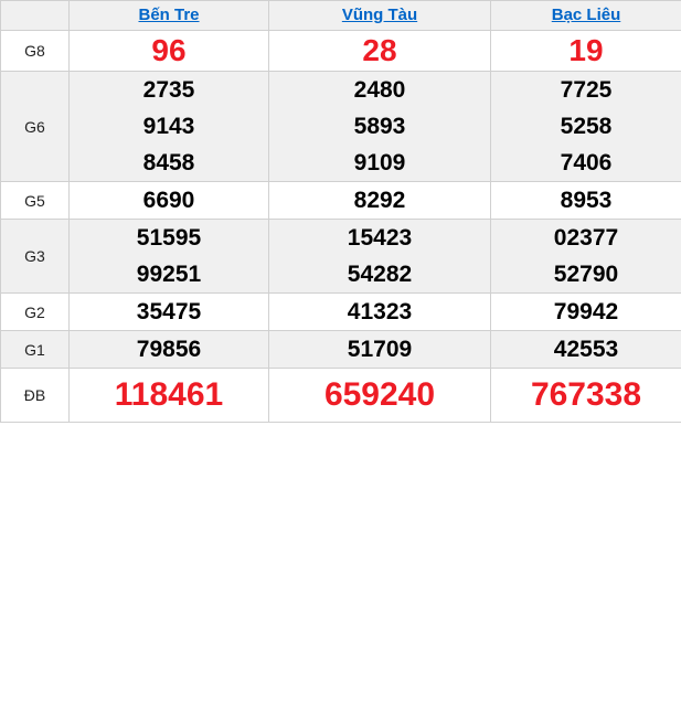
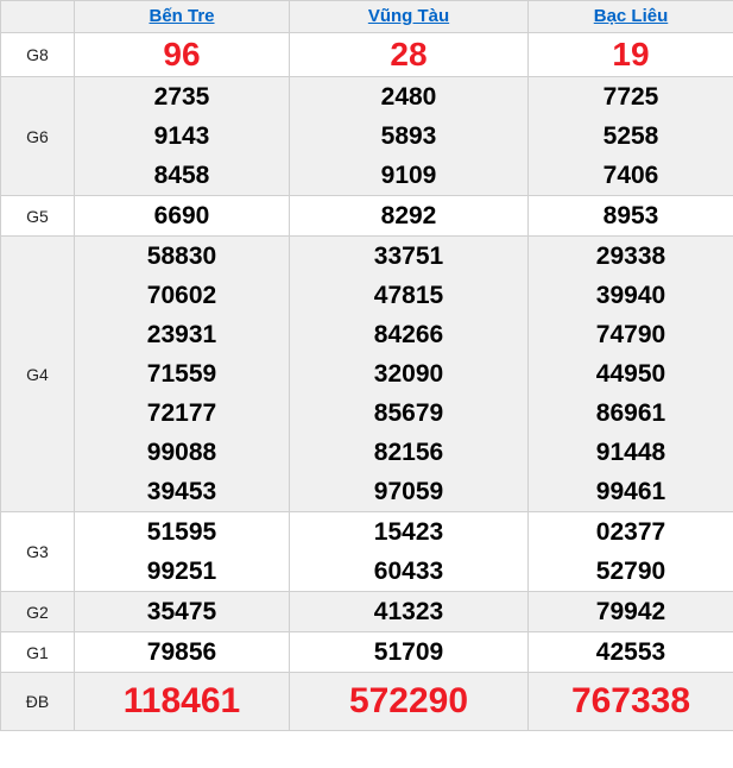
  	Bến Tre	Vũng Tàu	Bạc Liêu
  G8	96	28	19
  G6	273591438458	248058939109	772552587406
  G5	6690	8292	8953
+ G4	58830706022393171559721779908839453	33751478158426632090856798215697059	29338399407479044950869619144899461
- G3	5159599251	1542354282	0237752790
+ G3	5159599251	1542360433	0237752790
  G2	35475	41323	79942
  G1	79856	51709	42553
- ĐB	118461	659240	767338
+ ĐB	118461	572290	767338
